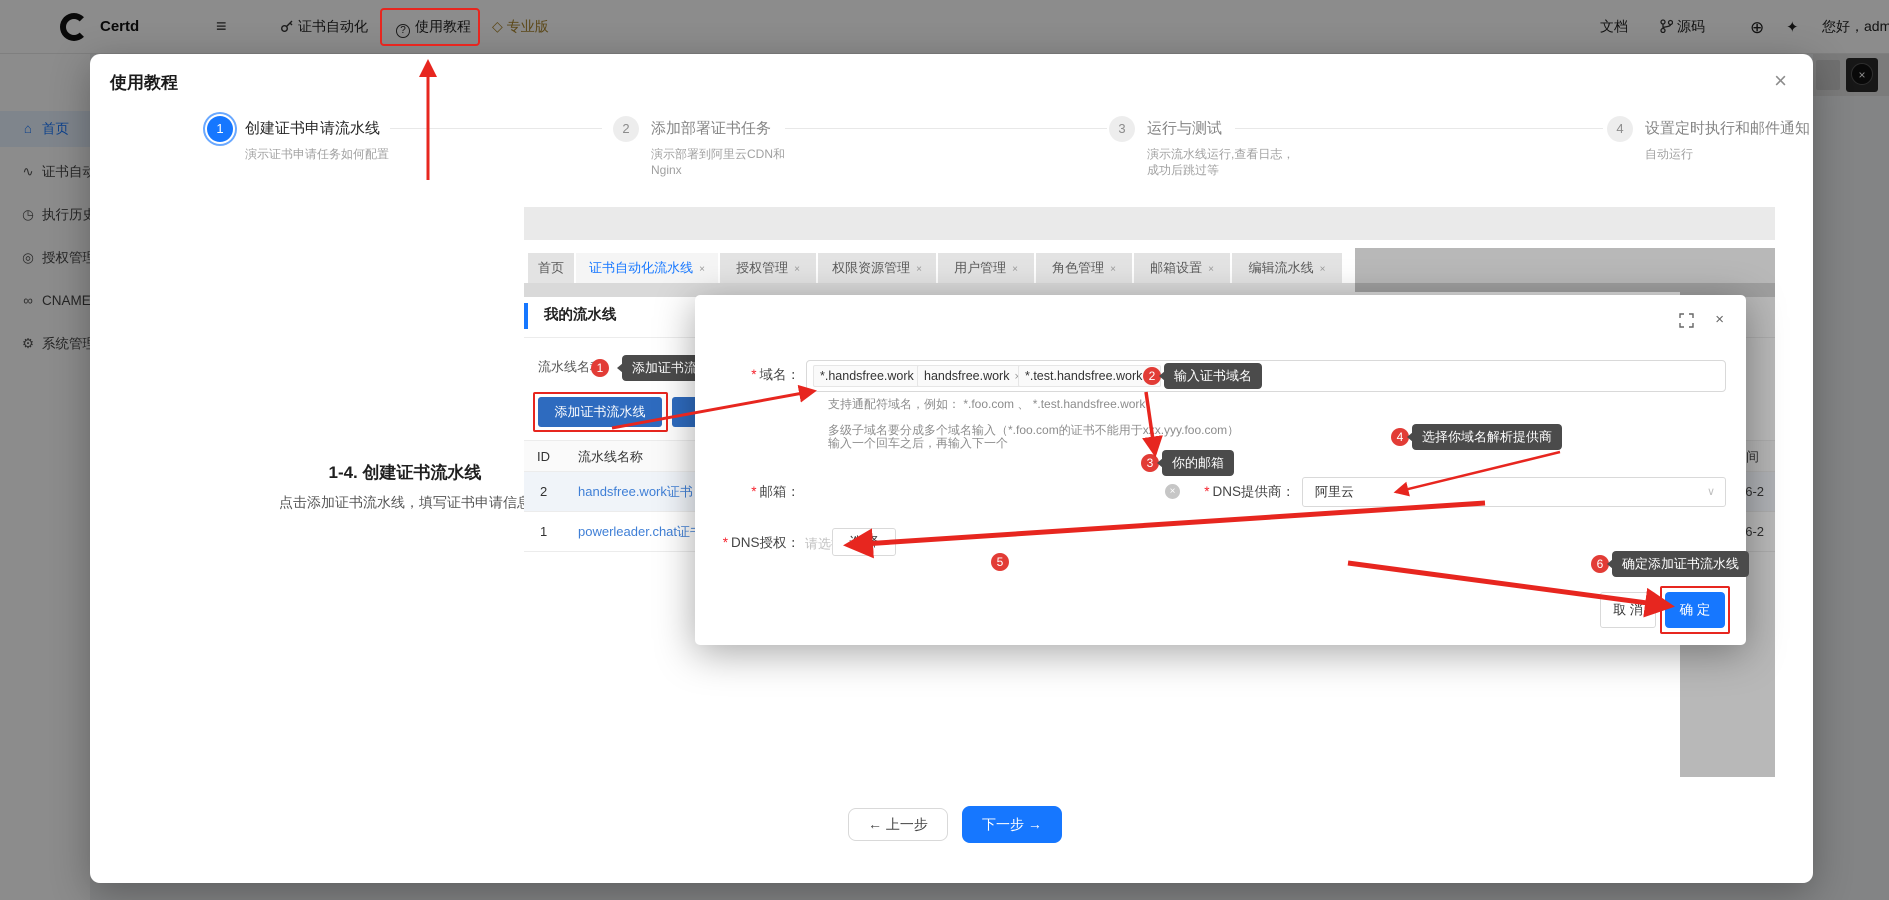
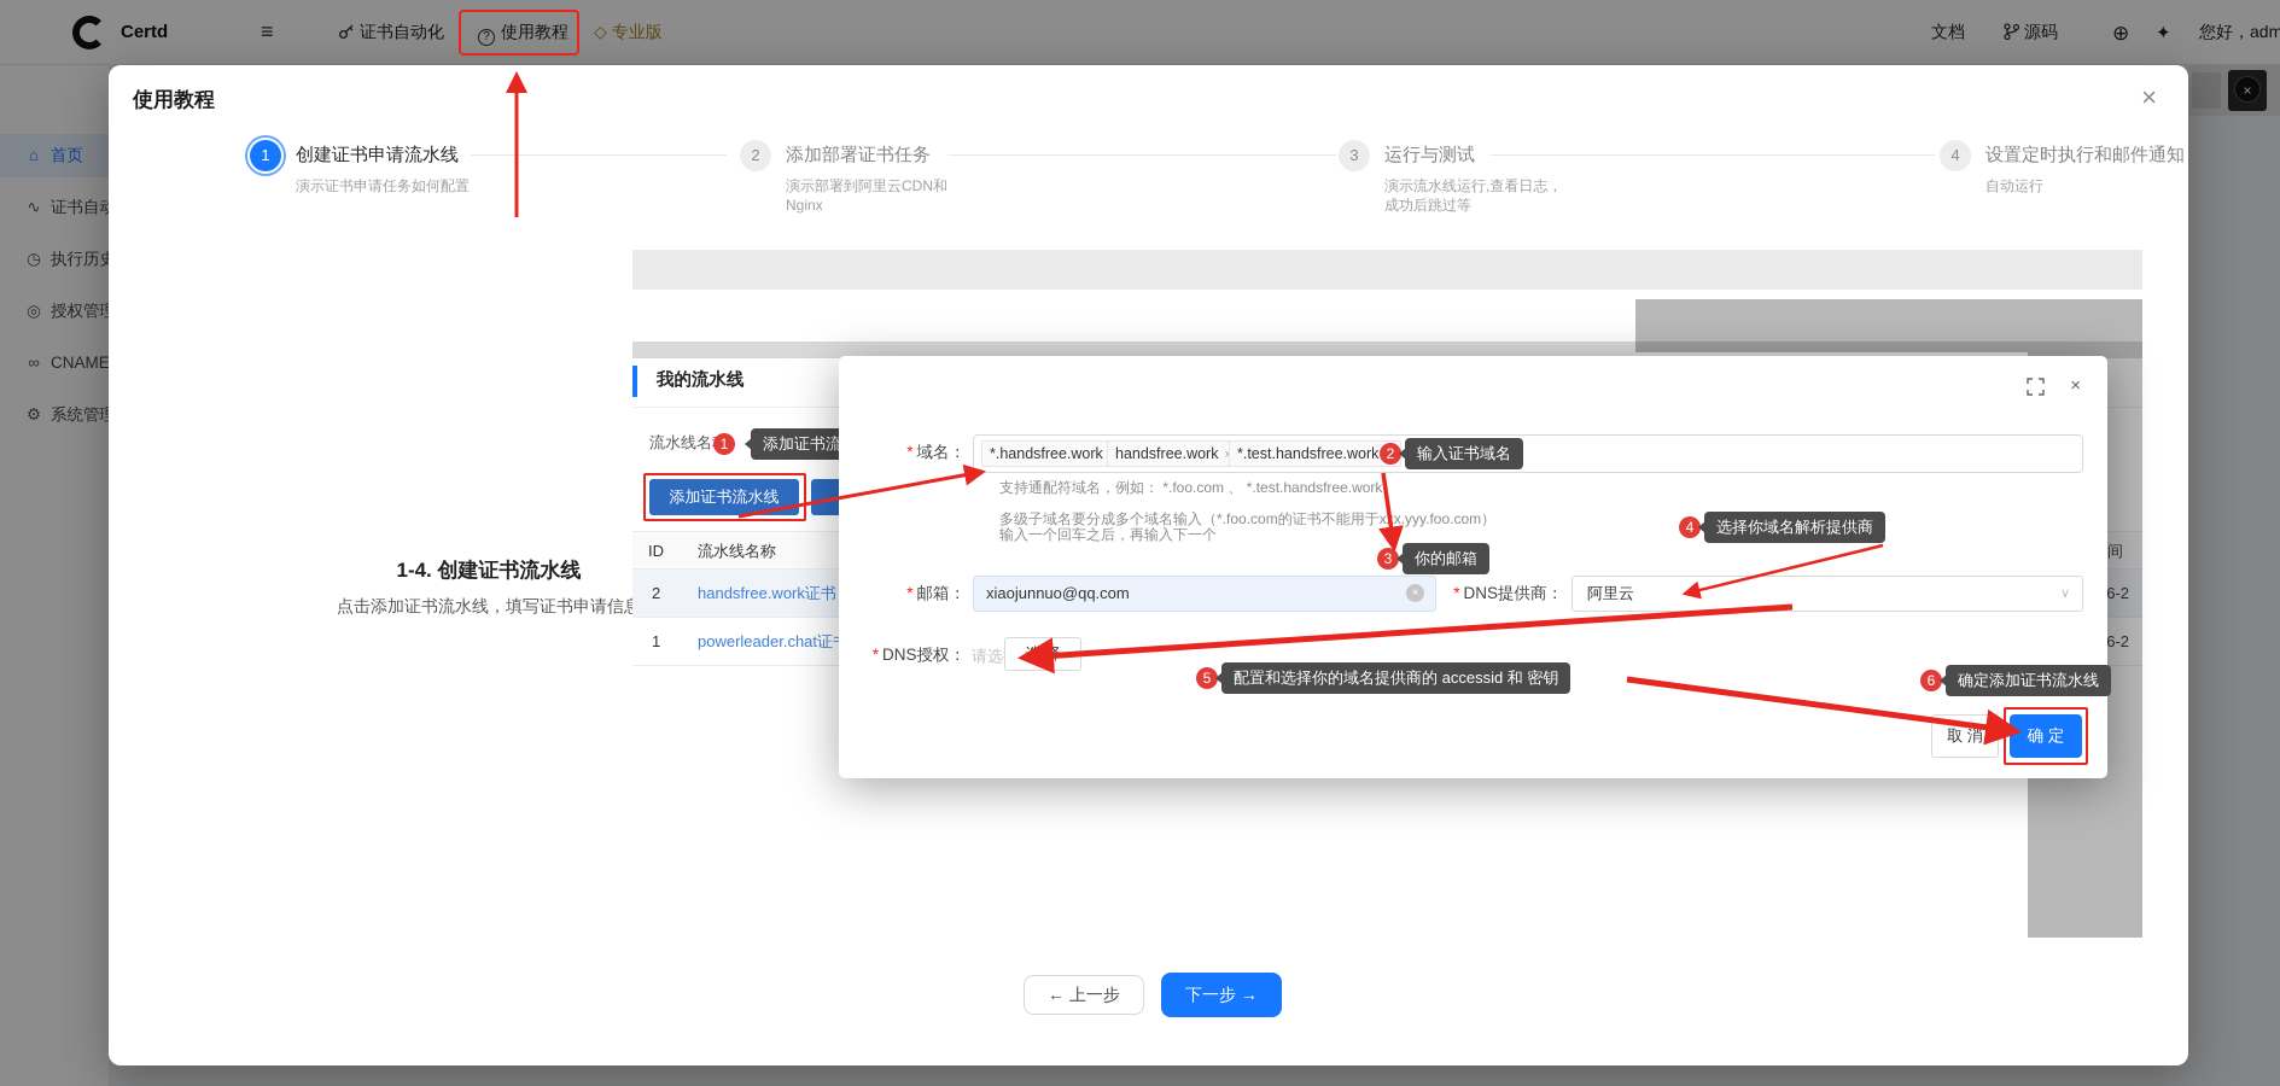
  Certd
  ≡
  证书自动化
  ? 使用教程
  ◇ 专业版
  文档
  源码
  ⊕
  ✦
  您好，adm
  ⌂ 首页
  ◷ 执行历
  ◎ 授权管
  ∞ CNAME
  ⚙ 系统管
  ×
  使用教程
  ×
  1
  创建证书申请流水线
  演示证书申请任务如何配置
  2
  添加部署证书任务
  演示部署到阿里云CDN和Nginx
  3
  运行与测试
  演示流水线运行,查看日志，成功后跳过等
  4
  设置定时执行和邮件通知
  自动运行
  1-4. 创建证书流水线
  点击添加证书流水线，填写证书申请信
- 首页
- 证书自动化流水线 ×
- 授权管理 ×
- 权限资源管理 ×
- 用户管理 ×
- 角色管理 ×
- 邮箱设置 ×
- 编辑流水线 ×
  我的流水线
  流水线名
  添加证书流水线
  ID
  流水线名称
  2
  handsfree.work证书
  6-2
  1
  powerleader.chat证
  6-2
  1
  添加证书流
  ×
  * 域名：
  *.handsfree.work
  handsfree.work
  *.test.handsfree.work
  支持通配符域名，例如： *.foo.com 、 *.test.handsfree.work
  多级子域名要分成多个域名输入（*.foo.com的证书不能用于xx.yyy.foo.com）
  输入一个回车之后，再输入下一个
  * 邮箱：
+ xiaojunnuo@qq.com
  ×
  * DNS提供商：
  阿里云
  ∨
  * DNS授权：
  取 消
  确 定
  2
  输入证书域名
  3
  你的邮箱
  4
  选择你域名解析提供商
  5
+ 配置和选择你的域名提供商的 accessid 和 密钥
  6
  确定添加证书流水线
  ← 上一步
  下一步 →
